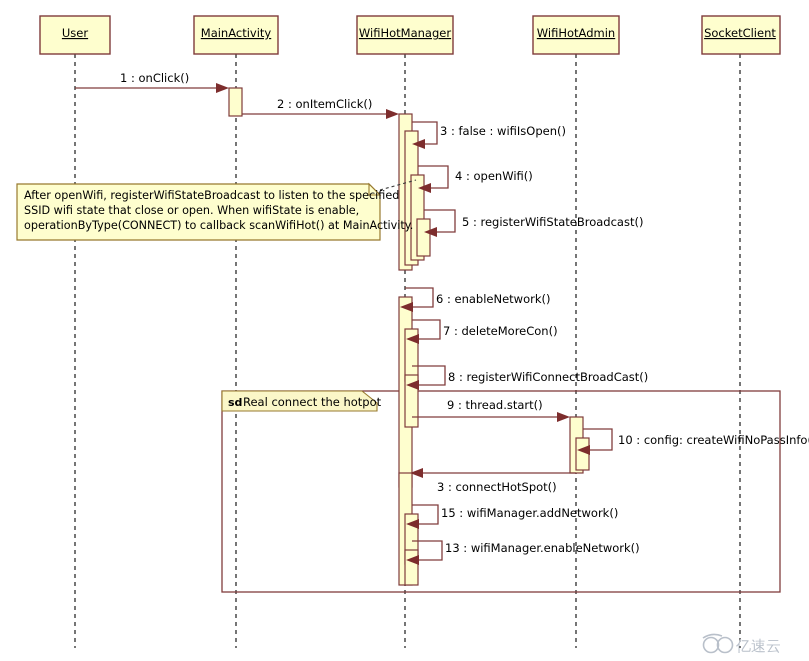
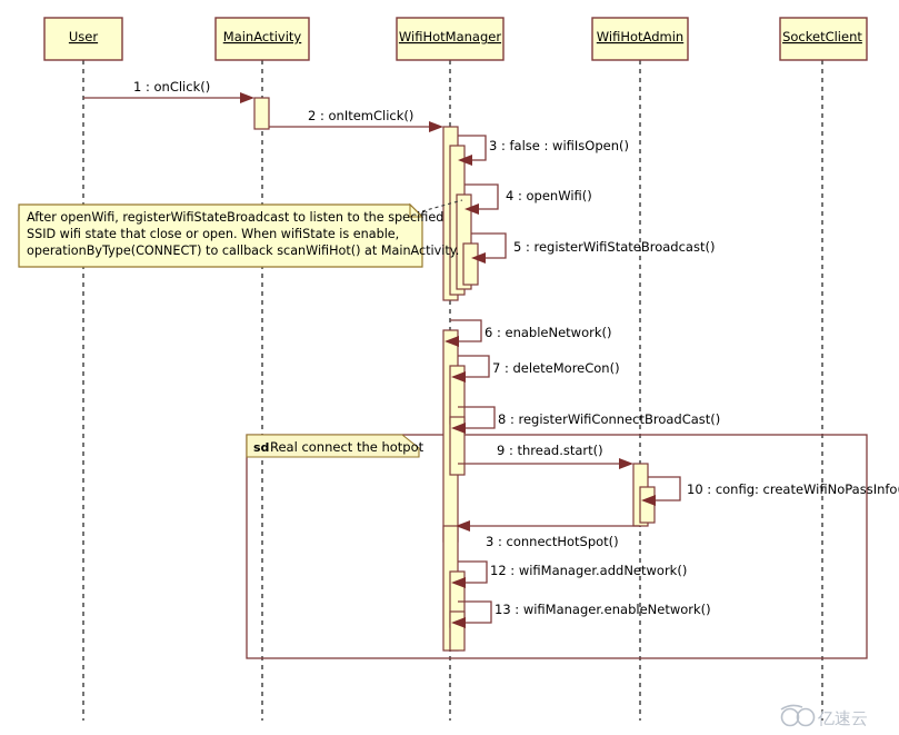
  sd
  Real connect the hotpot
  1 : onClick()
  2 : onItemClick()
  3 : false : wifiIsOpen()
  4 : openWifi()
  5 : registerWifiStateBroadcast()
  6 : enableNetwork()
  7 : deleteMoreCon()
  8 : registerWifiConnectBroadCast()
  9 : thread.start()
  10 : config: createWifiNoPassInfo
  3 : connectHotSpot()
- 15 : wifiManager.addNetwork()
+ 12 : wifiManager.addNetwork()
  13 : wifiManager.enableNetwork()
  After openWifi, registerWifiStateBroadcast to listen to the specified
  SSID wifi state that close or open. When wifiState is enable,
  operationByType(CONNECT) to callback scanWifiHot() at MainActivity.
  User
  MainActivity
  WifiHotManager
  WifiHotAdmin
  SocketClient
  亿速云
